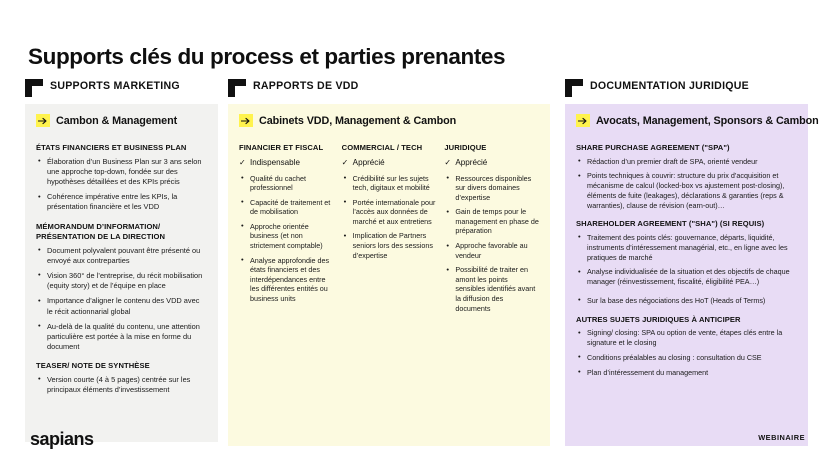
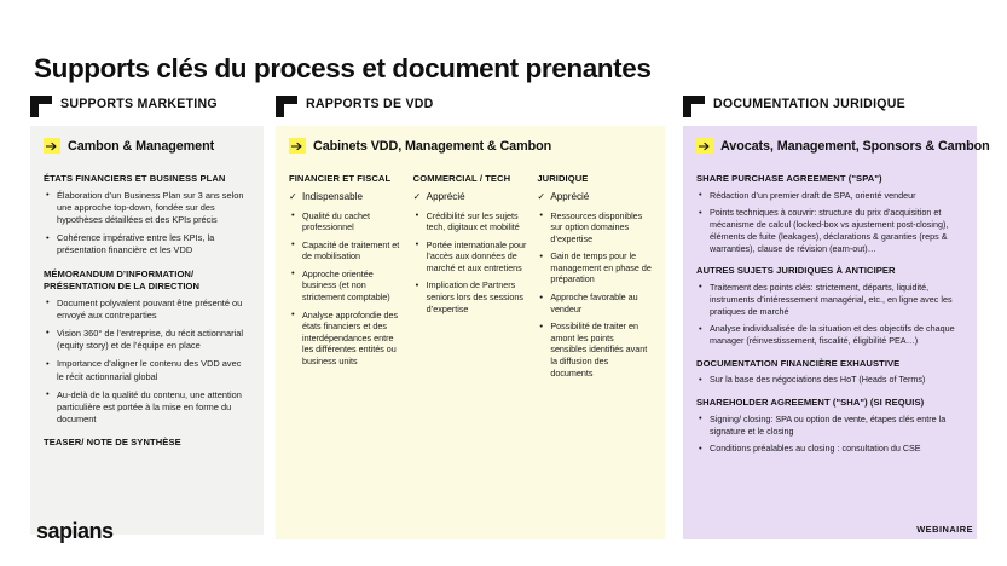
- Supports clés du process et parties prenantes
+ Supports clés du process et document prenantes
  SUPPORTS MARKETING
  Cambon & Management
  ÉTATS FINANCIERS ET BUSINESS PLAN
  Élaboration d’un Business Plan sur 3 ans selon une approche top-down, fondée sur des hypothèses détaillées et des KPIs précis
  Cohérence impérative entre les KPIs, la présentation financière et les VDD
  MÉMORANDUM D’INFORMATION/ PRÉSENTATION DE LA DIRECTION
  Document polyvalent pouvant être présenté ou envoyé aux contreparties
- Vision 360° de l’entreprise, du récit mobilisation (equity story) et de l’équipe en place
+ Vision 360° de l’entreprise, du récit actionnarial (equity story) et de l’équipe en place
  Importance d’aligner le contenu des VDD avec le récit actionnarial global
  Au-delà de la qualité du contenu, une attention particulière est portée à la mise en forme du document
  TEASER/ NOTE DE SYNTHÈSE
- Version courte (4 à 5 pages) centrée sur les principaux éléments d’investissement
  RAPPORTS DE VDD
  Cabinets VDD, Management & Cambon
  FINANCIER ET FISCAL
  ✓
  Indispensable
  Qualité du cachet professionnel
  Capacité de traitement et de mobilisation
  Approche orientée business (et non strictement comptable)
  Analyse approfondie des états financiers et des interdépendances entre les différentes entités ou business units
  COMMERCIAL / TECH
  ✓
  Apprécié
  Crédibilité sur les sujets tech, digitaux et mobilité
  Portée internationale pour l’accès aux données de marché et aux entretiens
  Implication de Partners seniors lors des sessions d’expertise
  JURIDIQUE
  ✓
  Apprécié
- Ressources disponibles sur divers domaines d’expertise
+ Ressources disponibles sur option domaines d’expertise
  Gain de temps pour le management en phase de préparation
  Approche favorable au vendeur
  Possibilité de traiter en amont les points sensibles identifiés avant la diffusion des documents
  DOCUMENTATION JURIDIQUE
  Avocats, Management, Sponsors & Cambon
  SHARE PURCHASE AGREEMENT ("SPA")
  Rédaction d’un premier draft de SPA, orienté vendeur
  Points techniques à couvrir: structure du prix d’acquisition et mécanisme de calcul (locked-box vs ajustement post-closing), éléments de fuite (leakages), déclarations & garanties (reps & warranties), clause de révision (earn-out)…
- SHAREHOLDER AGREEMENT ("SHA") (SI REQUIS)
+ AUTRES SUJETS JURIDIQUES À ANTICIPER
- Traitement des points clés: gouvernance, départs, liquidité, instruments d’intéressement managérial, etc., en ligne avec les pratiques de marché
+ Traitement des points clés: strictement, départs, liquidité, instruments d’intéressement managérial, etc., en ligne avec les pratiques de marché
  Analyse individualisée de la situation et des objectifs de chaque manager (réinvestissement, fiscalité, éligibilité PEA…)
+ DOCUMENTATION FINANCIÈRE EXHAUSTIVE
  Sur la base des négociations des HoT (Heads of Terms)
- AUTRES SUJETS JURIDIQUES À ANTICIPER
+ SHAREHOLDER AGREEMENT ("SHA") (SI REQUIS)
  Signing/ closing: SPA ou option de vente, étapes clés entre la signature et le closing
  Conditions préalables au closing : consultation du CSE
- Plan d’intéressement du management
  sapians
  WEBINAIRE
